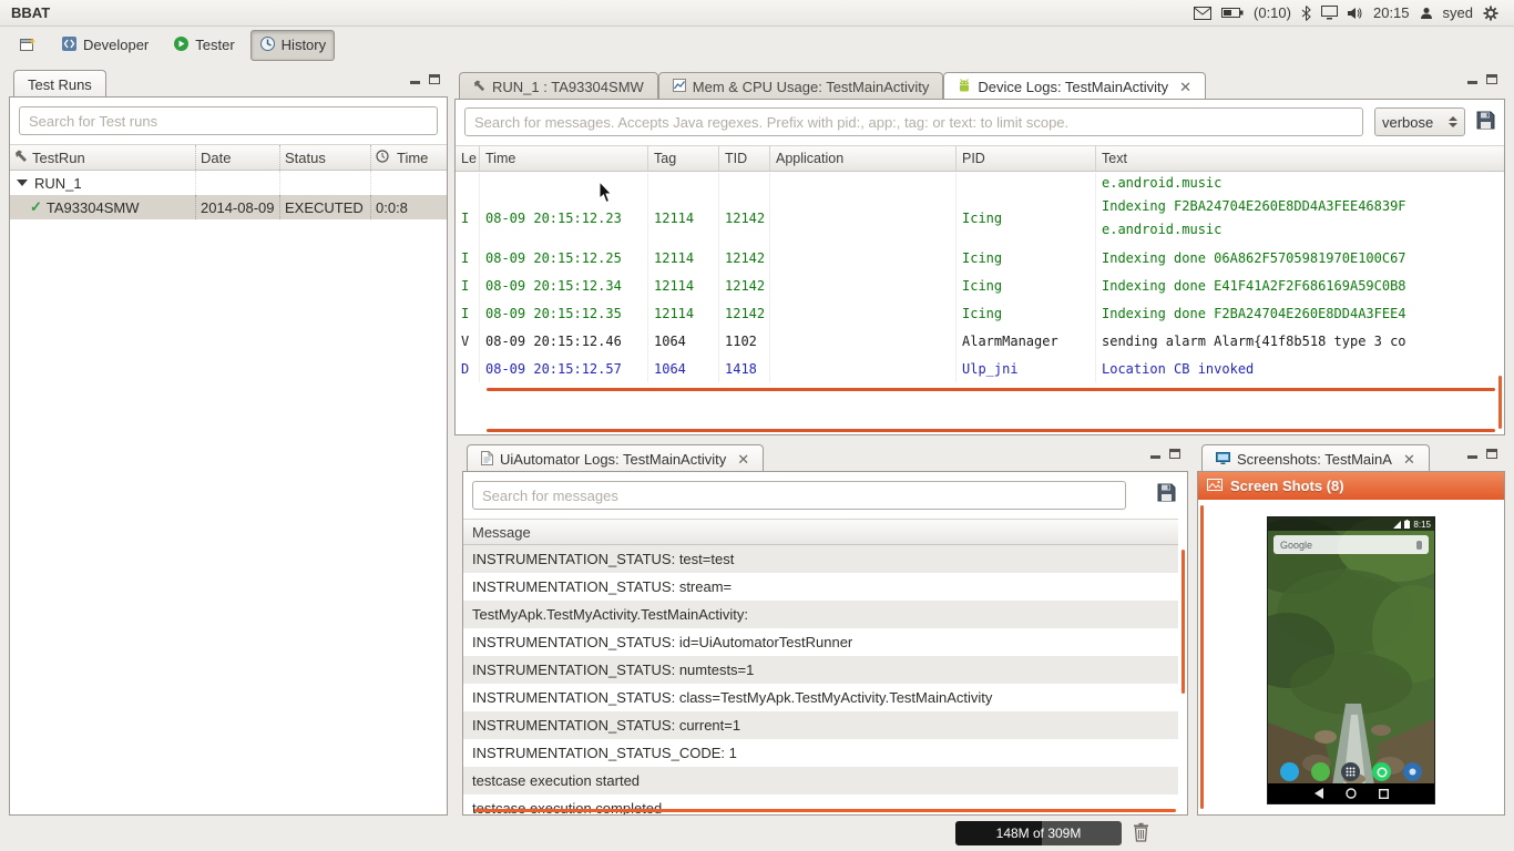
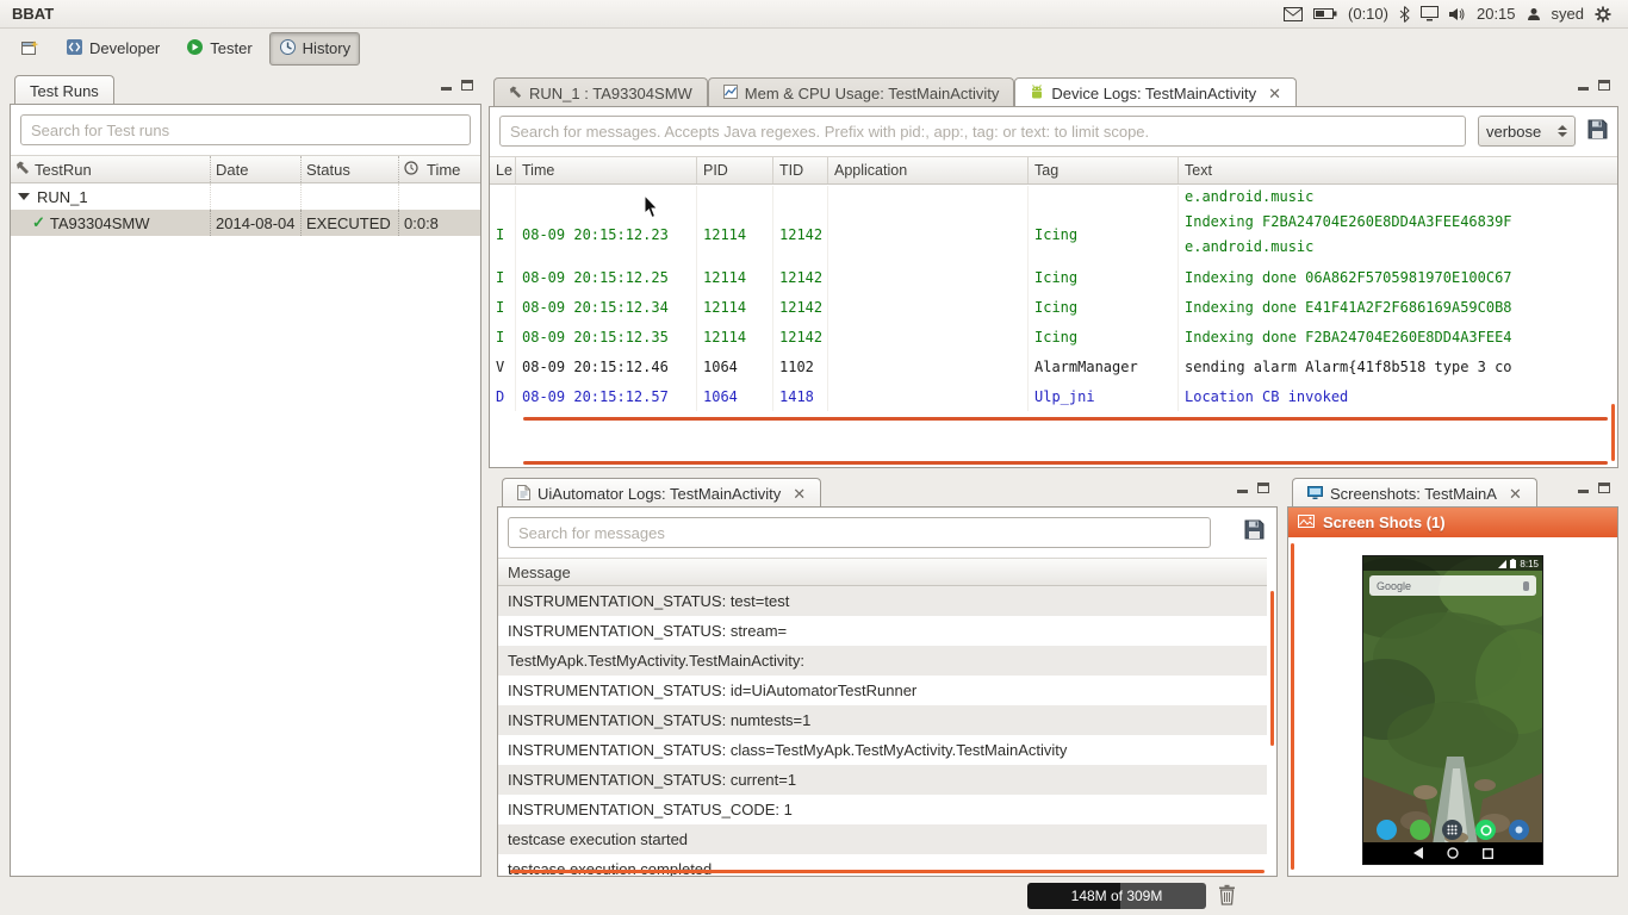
  BBAT
  (0:10)
  20:15
  syed
  Developer
  Tester
  History
  Test Runs
  Search for Test runs
  TestRun
  Date
  Status
  Time
  RUN_1
  ✓
  TA93304SMW
- 2014-08-09
+ 2014-08-04
  EXECUTED
  0:0:8
  RUN_1 : TA93304SMW
  Mem & CPU Usage: TestMainActivity
  Device Logs: TestMainActivity
  ✕
  Search for messages. Accepts Java regexes. Prefix with pid:, app:, tag: or text: to limit scope.
  verbose
  Le
  Time
- Tag
+ PID
  TID
  Application
- PID
+ Tag
  Text
  e.android.music
  I
  08-09 20:15:12.23
  12114
  12142
  Icing
  Indexing F2BA24704E260E8DD4A3FEE46839F
  e.android.music
  I
  08-09 20:15:12.25
  12114
  12142
  Icing
  Indexing done 06A862F5705981970E100C67
  I
  08-09 20:15:12.34
  12114
  12142
  Icing
  Indexing done E41F41A2F2F686169A59C0B8
  I
  08-09 20:15:12.35
  12114
  12142
  Icing
  Indexing done F2BA24704E260E8DD4A3FEE4
  V
  08-09 20:15:12.46
  1064
  1102
  AlarmManager
  sending alarm Alarm{41f8b518 type 3 co
  D
  08-09 20:15:12.57
  1064
  1418
  Ulp_jni
  Location CB invoked
  UiAutomator Logs: TestMainActivity
  ✕
  Search for messages
  Message
  INSTRUMENTATION_STATUS: test=test
  INSTRUMENTATION_STATUS: stream=
  TestMyApk.TestMyActivity.TestMainActivity:
  INSTRUMENTATION_STATUS: id=UiAutomatorTestRunner
  INSTRUMENTATION_STATUS: numtests=1
  INSTRUMENTATION_STATUS: class=TestMyApk.TestMyActivity.TestMainActivity
  INSTRUMENTATION_STATUS: current=1
  INSTRUMENTATION_STATUS_CODE: 1
  testcase execution started
  Screenshots: TestMainA
  ✕
- Screen Shots (8)
+ Screen Shots (1)
  8:15
  Google
  148M of 309M
